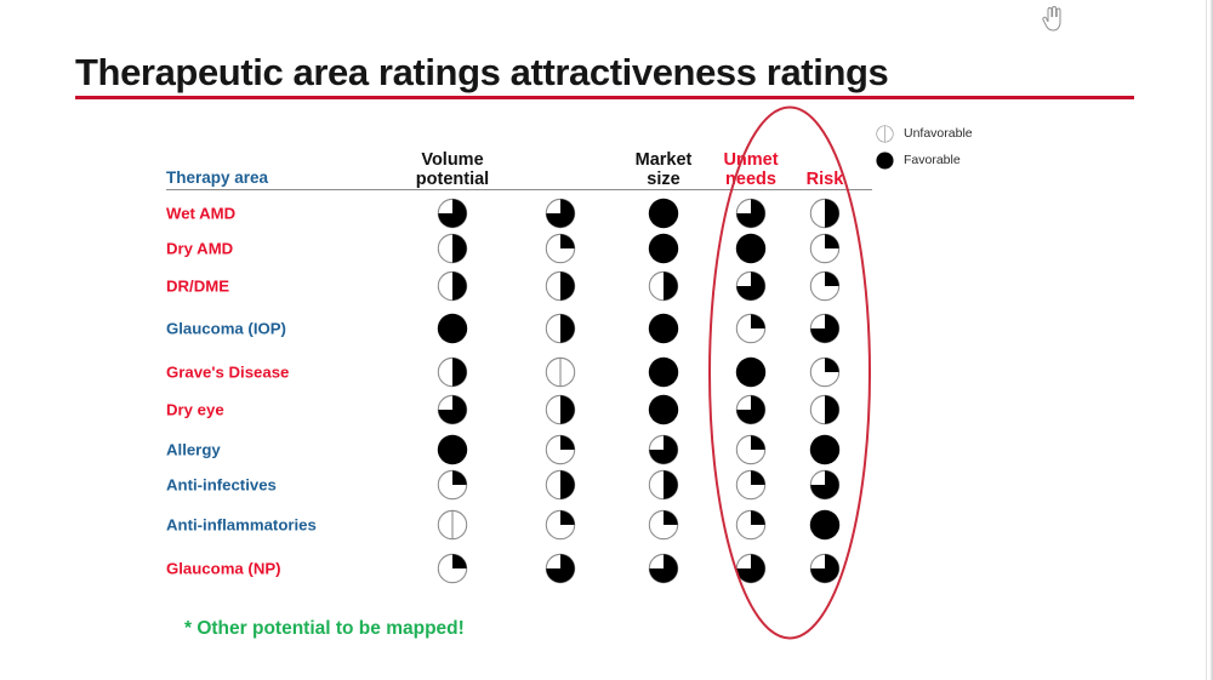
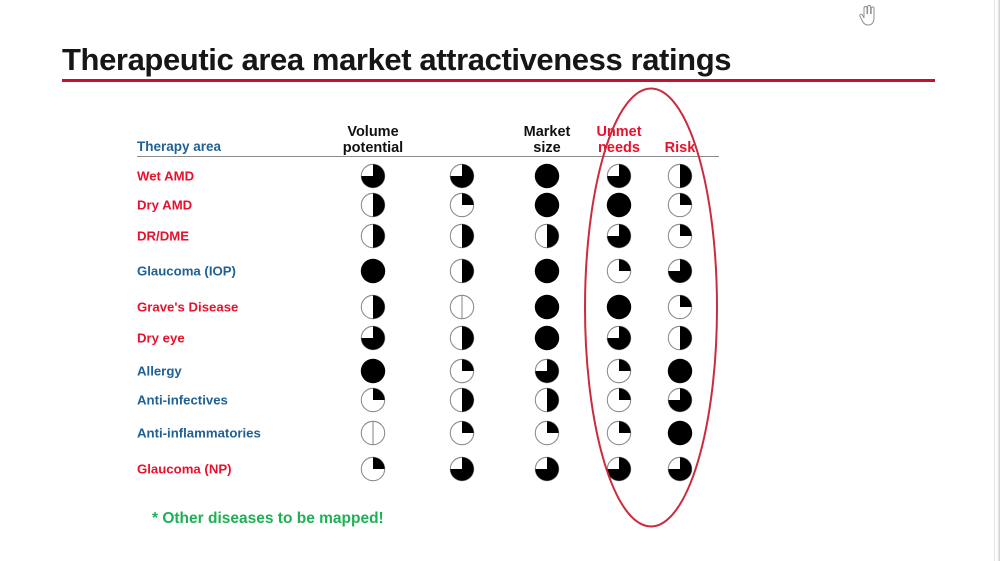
- Therapeutic area ratings attractiveness ratings
+ Therapeutic area market attractiveness ratings
- Unfavorable
- Favorable
  Therapy area
  Volume
  potential
  Market
  size
  Umet
  needs
  Risk
  Wet AMD
  Dry AMD
  DR/DME
  Glaucoma (IOP)
  Grave's Disease
  Dry eye
  Allergy
  Anti-infectives
  Anti-inflammatories
  Glaucoma (NP)
- * Other potential to be mapped!
+ * Other diseases to be mapped!
